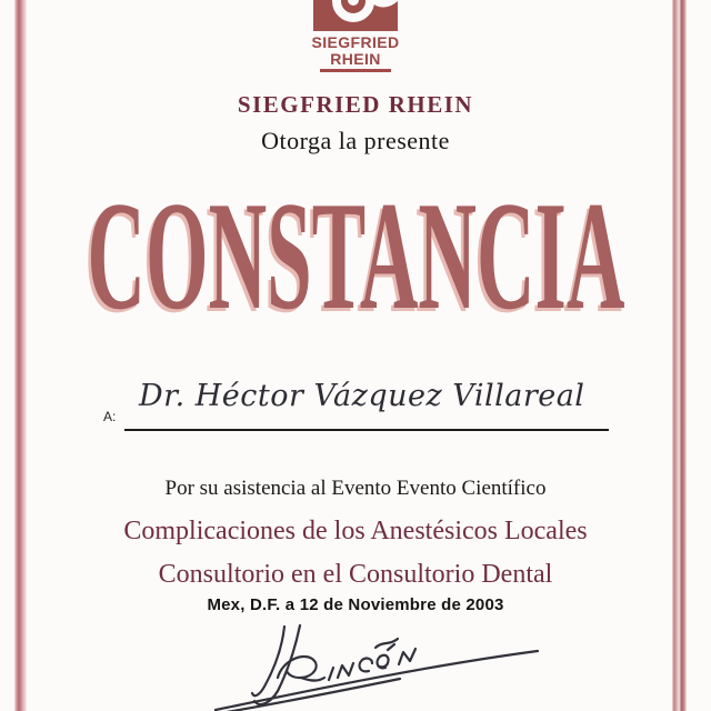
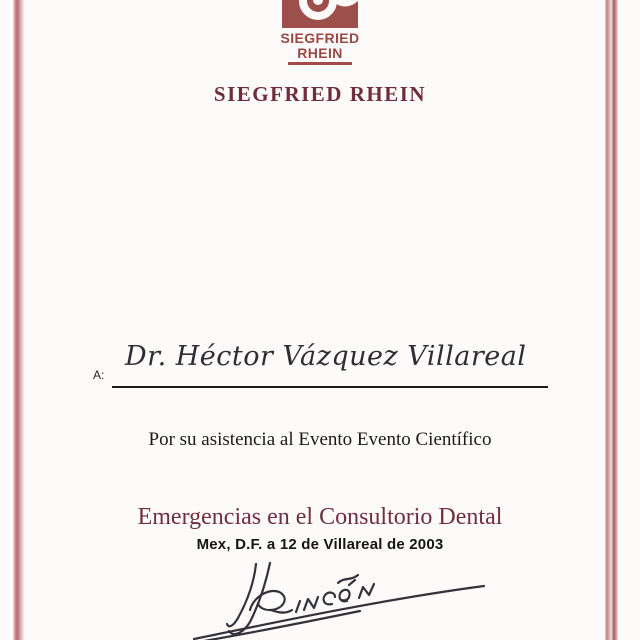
  SIEGFRIED
  RHEIN
  SIEGFRIED RHEIN
- Otorga la presente
- CONSTANCIA
  Dr. Héctor Vázquez Villareal
  A:
  Por su asistencia al Evento Evento Científico
- Complicaciones de los Anestésicos Locales
- Consultorio en el Consultorio Dental
+ Emergencias en el Consultorio Dental
- Mex, D.F. a 12 de Noviembre de 2003
+ Mex, D.F. a 12 de Villareal de 2003
